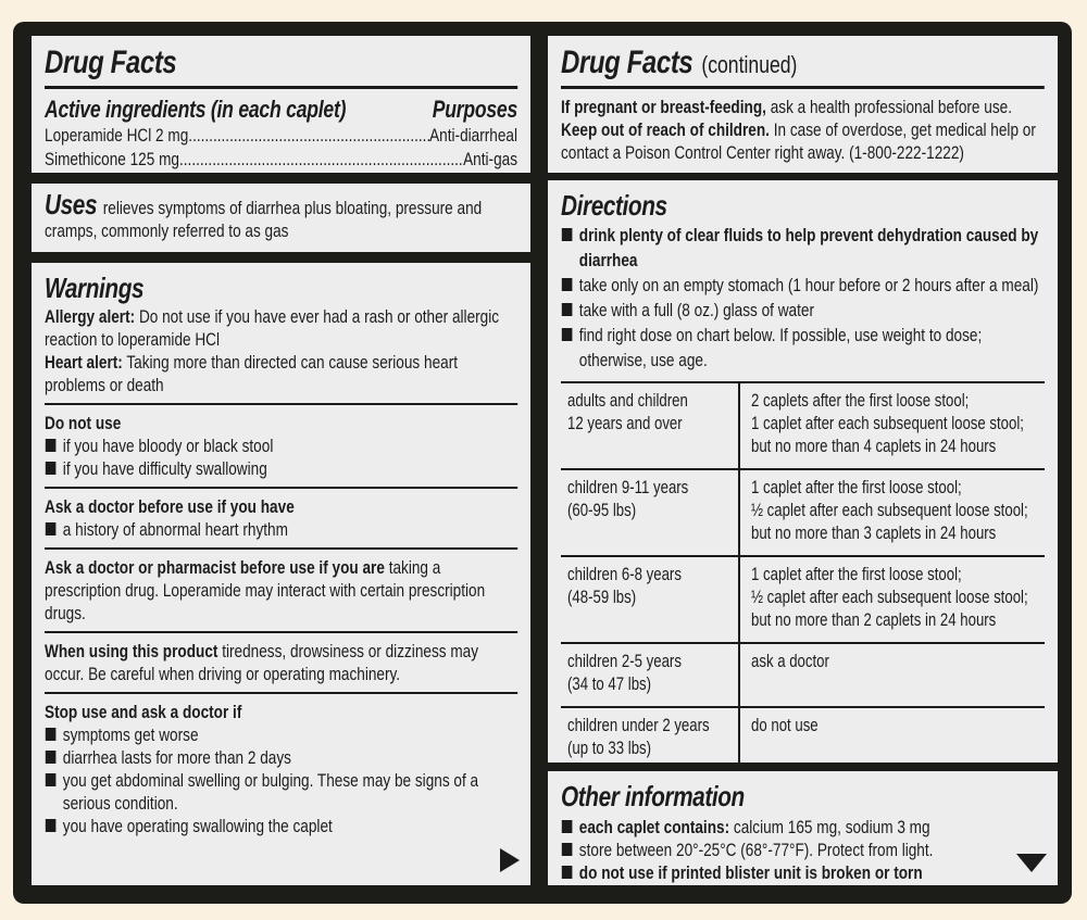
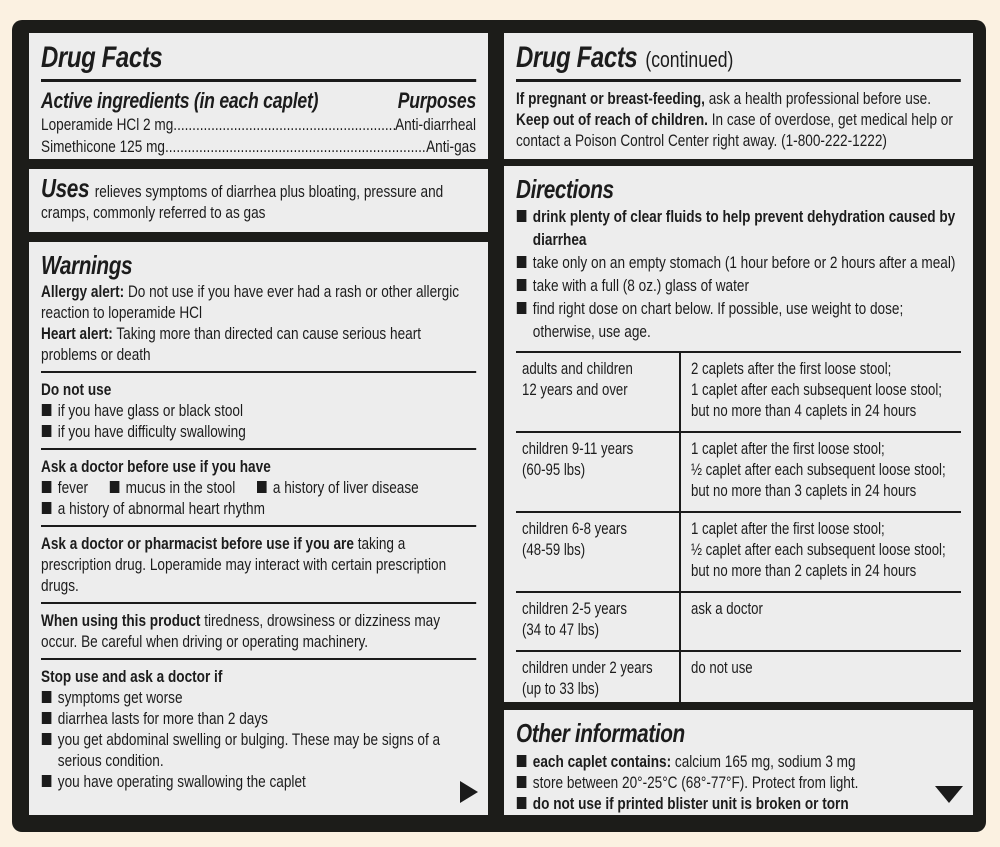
  Drug Facts
  Active ingredients (in each caplet)
  Purposes
  Loperamide HCl 2 mg
  Anti-diarrheal
  Simethicone 125 mg
  Anti-gas
  Uses relieves symptoms of diarrhea plus bloating, pressure and cramps, commonly referred to as gas
  Warnings
  Allergy alert: Do not use if you have ever had a rash or other allergic reaction to loperamide HCl
  Heart alert: Taking more than directed can cause serious heart problems or death
  Do not use
- if you have bloody or black stool
+ if you have glass or black stool
  if you have difficulty swallowing
  Ask a doctor before use if you have
+ fever
+ mucus in the stool
+ a history of liver disease
  a history of abnormal heart rhythm
  Ask a doctor or pharmacist before use if you are taking a prescription drug. Loperamide may interact with certain prescription drugs.
  When using this product tiredness, drowsiness or dizziness may occur. Be careful when driving or operating machinery.
  Stop use and ask a doctor if
  symptoms get worse
  diarrhea lasts for more than 2 days
  you get abdominal swelling or bulging. These may be signs of a serious condition.
  you have operating swallowing the caplet
  Drug Facts
  (continued)
  If pregnant or breast-feeding, ask a health professional before use. Keep out of reach of children. In case of overdose, get medical help or contact a Poison Control Center right away. (1-800-222-1222)
  Directions
  drink plenty of clear fluids to help prevent dehydration caused by diarrhea
  take only on an empty stomach (1 hour before or 2 hours after a meal)
  take with a full (8 oz.) glass of water
  find right dose on chart below. If possible, use weight to dose; otherwise, use age.
  adults and children
  12 years and over
  2 caplets after the first loose stool;
  1 caplet after each subsequent loose stool;
  but no more than 4 caplets in 24 hours
  children 9-11 years
  (60-95 lbs)
  1 caplet after the first loose stool;
  ½ caplet after each subsequent loose stool;
  but no more than 3 caplets in 24 hours
  children 6-8 years
  (48-59 lbs)
  1 caplet after the first loose stool;
  ½ caplet after each subsequent loose stool;
  but no more than 2 caplets in 24 hours
  children 2-5 years
  (34 to 47 lbs)
  ask a doctor
  children under 2 years
  (up to 33 lbs)
  do not use
  Other information
  each caplet contains: calcium 165 mg, sodium 3 mg
  store between 20°-25°C (68°-77°F). Protect from light.
  do not use if printed blister unit is broken or torn
